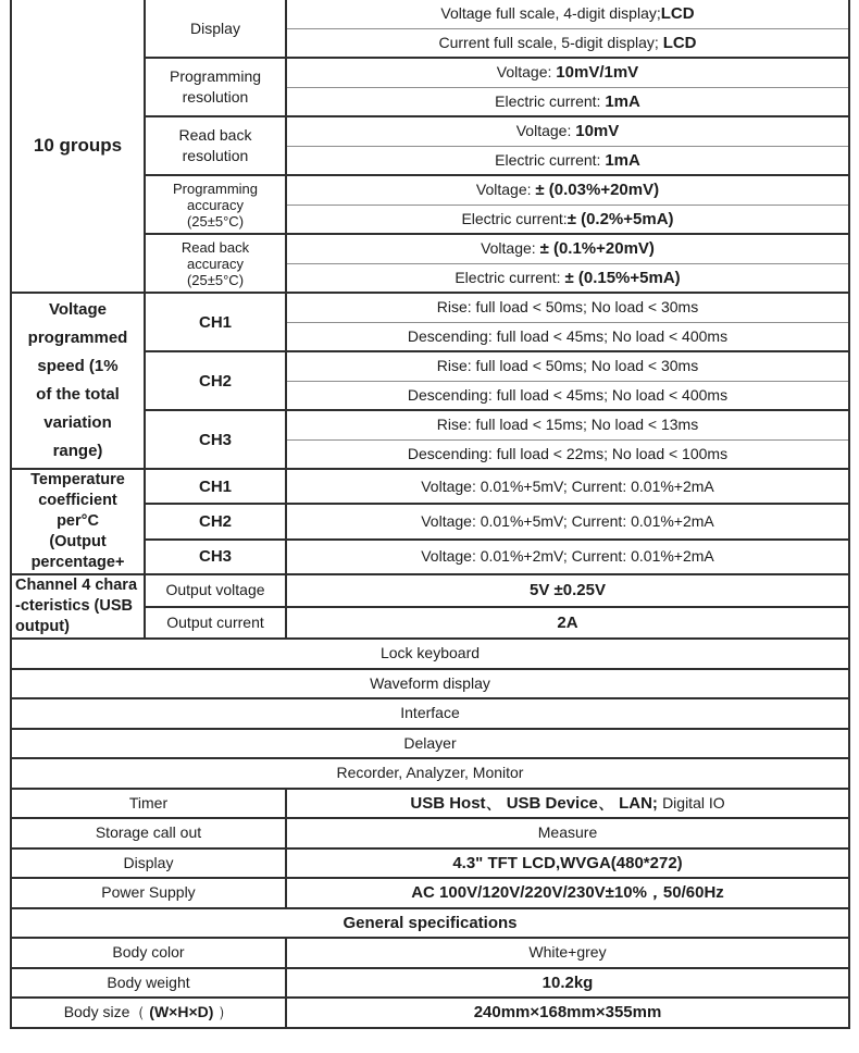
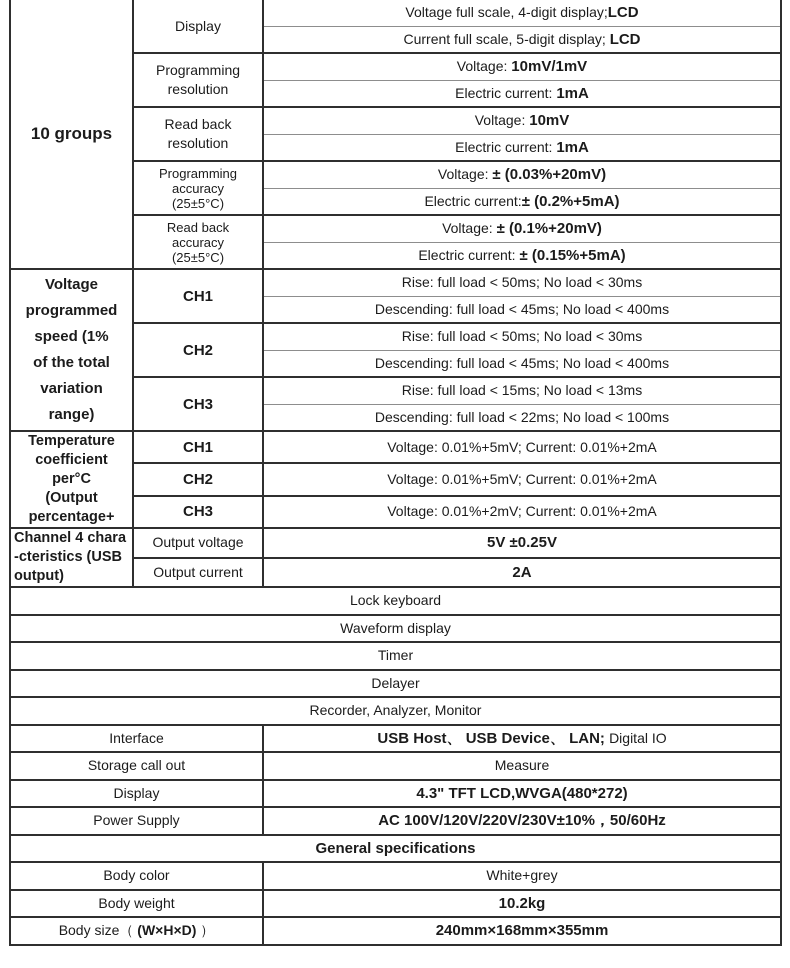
  10 groups	Display	Voltage full scale, 4-digit display;LCD
  Current full scale, 5-digit display; LCD
  Programming resolution	Voltage: 10mV/1mV
  Electric current: 1mA
  Read back resolution	Voltage: 10mV
  Electric current: 1mA
  Programming accuracy (25±5°C)	Voltage: ± (0.03%+20mV)
  Electric current:± (0.2%+5mA)
  Read back accuracy (25±5°C)	Voltage: ± (0.1%+20mV)
  Electric current: ± (0.15%+5mA)
  Voltage programmed speed (1% of the total variation range)	CH1	Rise: full load < 50ms; No load < 30ms
  Descending: full load < 45ms; No load < 400ms
  CH2	Rise: full load < 50ms; No load < 30ms
  Descending: full load < 45ms; No load < 400ms
  CH3	Rise: full load < 15ms; No load < 13ms
  Descending: full load < 22ms; No load < 100ms
  Temperature coefficient per°C (Output percentage+	CH1	Voltage: 0.01%+5mV; Current: 0.01%+2mA
  CH2	Voltage: 0.01%+5mV; Current: 0.01%+2mA
  CH3	Voltage: 0.01%+2mV; Current: 0.01%+2mA
  Channel 4 chara -cteristics (USB output)	Output voltage	5V ±0.25V
  Output current	2A
  Lock keyboard
  Waveform display
- Interface
+ Timer
  Delayer
  Recorder, Analyzer, Monitor
- Timer	USB Host、 USB Device、 LAN; Digital IO
+ Interface	USB Host、 USB Device、 LAN; Digital IO
  Storage call out	Measure
  Display	4.3" TFT LCD,WVGA(480*272)
  Power Supply	AC 100V/120V/220V/230V±10%，50/60Hz
  General specifications
  Body color	White+grey
  Body weight	10.2kg
  Body size（ (W×H×D) ）	240mm×168mm×355mm
